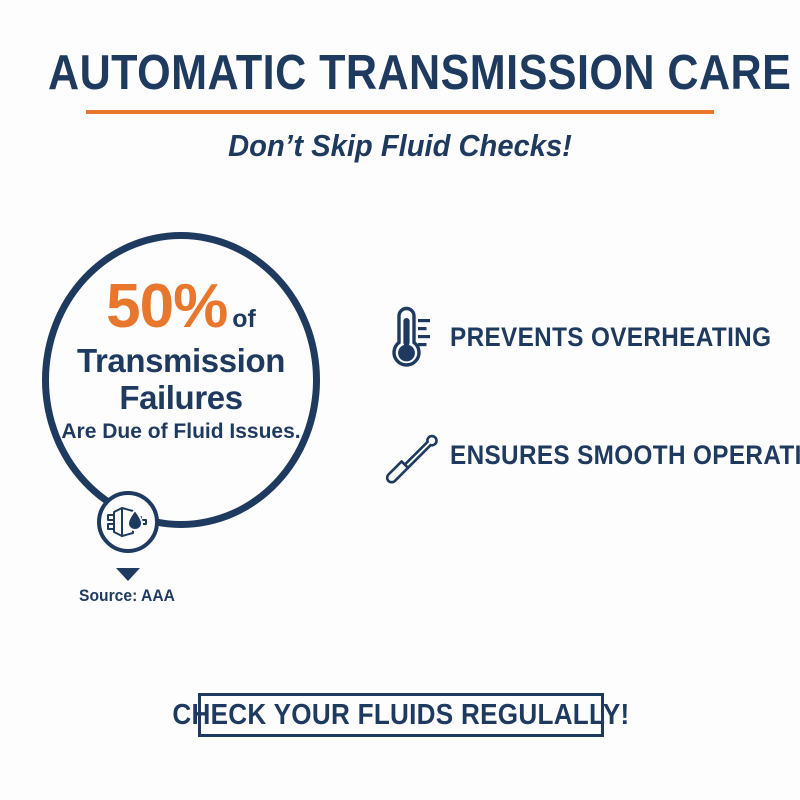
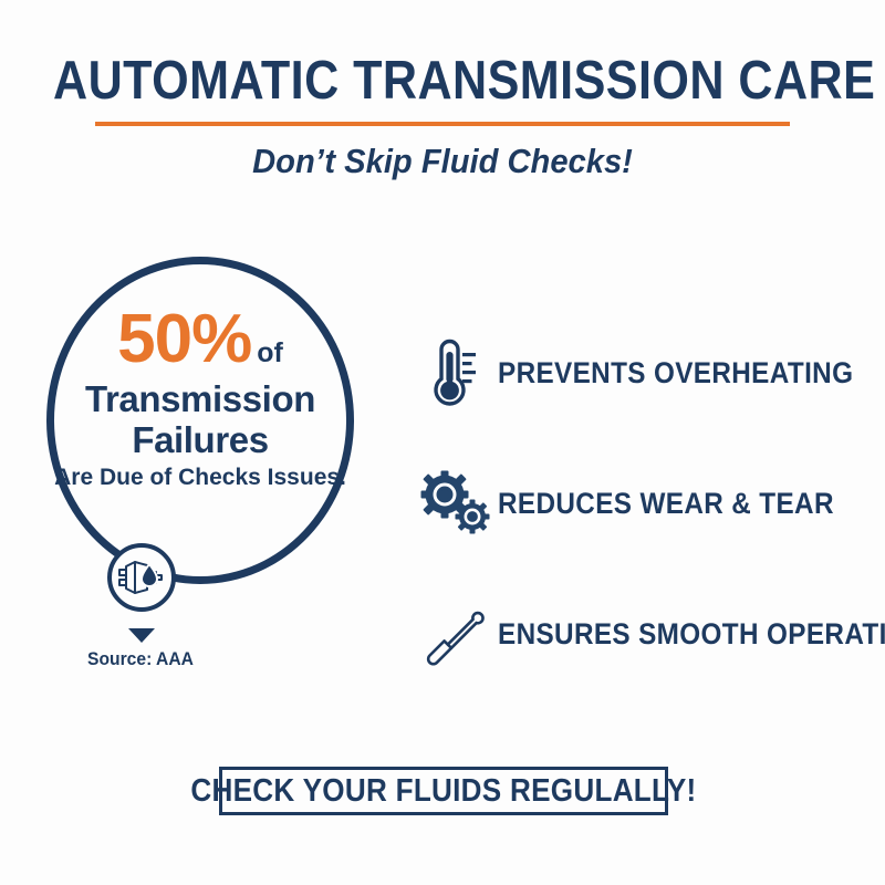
  AUTOMATIC TRANSMISSION CARE
  Don’t Skip Fluid Checks!
  50% of
  Transmission
  Failures
- Are Due of Fluid Issues.
+ Are Due of Checks Issues.
  Source: AAA
  PREVENTS OVERHEATING
+ REDUCES WEAR & TEAR
  ENSURES SMOOTH OPERATI
  CHECK YOUR FLUIDS REGULALLY!
